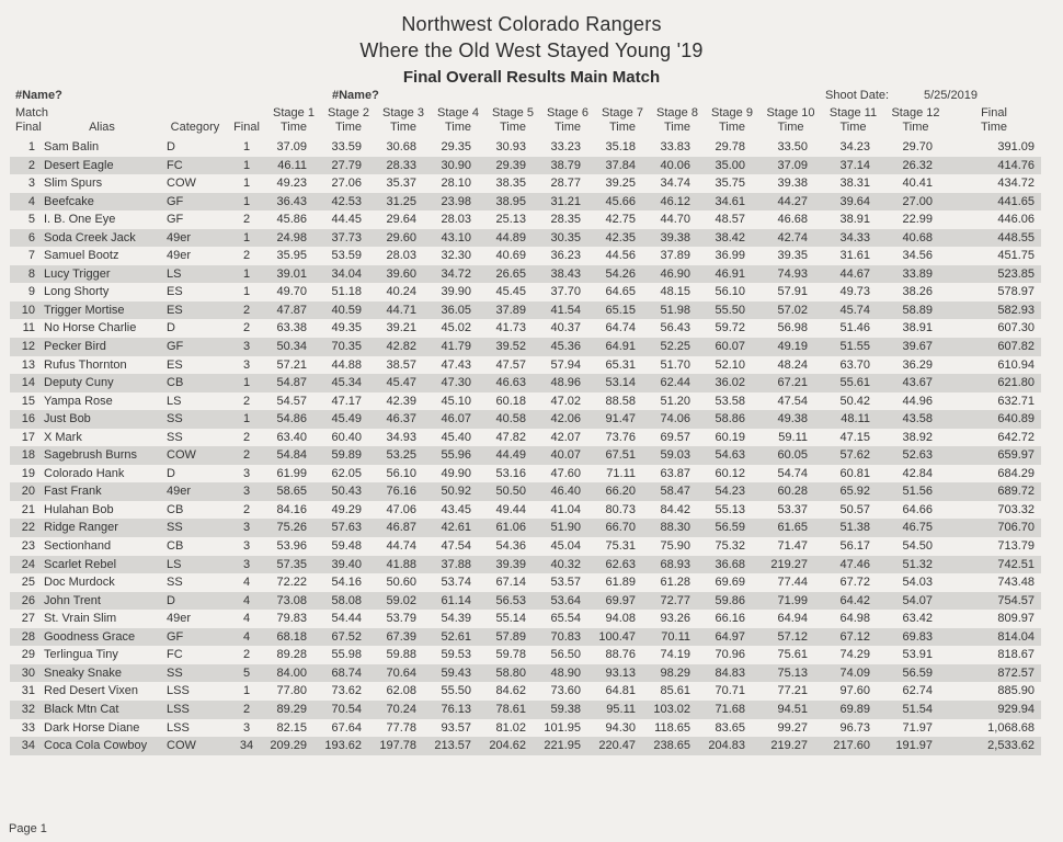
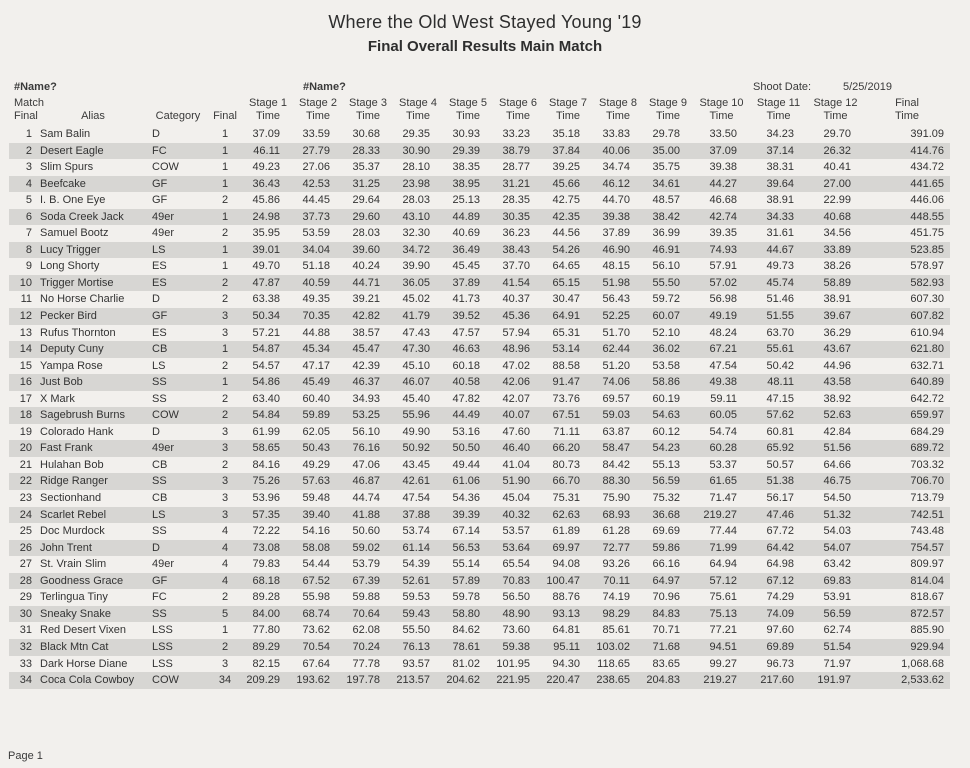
- Northwest Colorado Rangers
  Where the Old West Stayed Young '19
  Final Overall Results Main Match
  #Name?
  #Name?
  Shoot Date:
  5/25/2019
  MatchFinal	Alias	Category	Final	Stage 1Time	Stage 2Time	Stage 3Time	Stage 4Time	Stage 5Time	Stage 6Time	Stage 7Time	Stage 8Time	Stage 9Time	Stage 10Time	Stage 11Time	Stage 12Time	FinalTime
  1	Sam Balin	D	1	37.09	33.59	30.68	29.35	30.93	33.23	35.18	33.83	29.78	33.50	34.23	29.70	391.09
  2	Desert Eagle	FC	1	46.11	27.79	28.33	30.90	29.39	38.79	37.84	40.06	35.00	37.09	37.14	26.32	414.76
  3	Slim Spurs	COW	1	49.23	27.06	35.37	28.10	38.35	28.77	39.25	34.74	35.75	39.38	38.31	40.41	434.72
  4	Beefcake	GF	1	36.43	42.53	31.25	23.98	38.95	31.21	45.66	46.12	34.61	44.27	39.64	27.00	441.65
  5	I. B. One Eye	GF	2	45.86	44.45	29.64	28.03	25.13	28.35	42.75	44.70	48.57	46.68	38.91	22.99	446.06
  6	Soda Creek Jack	49er	1	24.98	37.73	29.60	43.10	44.89	30.35	42.35	39.38	38.42	42.74	34.33	40.68	448.55
  7	Samuel Bootz	49er	2	35.95	53.59	28.03	32.30	40.69	36.23	44.56	37.89	36.99	39.35	31.61	34.56	451.75
- 8	Lucy Trigger	LS	1	39.01	34.04	39.60	34.72	26.65	38.43	54.26	46.90	46.91	74.93	44.67	33.89	523.85
+ 8	Lucy Trigger	LS	1	39.01	34.04	39.60	34.72	36.49	38.43	54.26	46.90	46.91	74.93	44.67	33.89	523.85
  9	Long Shorty	ES	1	49.70	51.18	40.24	39.90	45.45	37.70	64.65	48.15	56.10	57.91	49.73	38.26	578.97
  10	Trigger Mortise	ES	2	47.87	40.59	44.71	36.05	37.89	41.54	65.15	51.98	55.50	57.02	45.74	58.89	582.93
- 11	No Horse Charlie	D	2	63.38	49.35	39.21	45.02	41.73	40.37	64.74	56.43	59.72	56.98	51.46	38.91	607.30
+ 11	No Horse Charlie	D	2	63.38	49.35	39.21	45.02	41.73	40.37	30.47	56.43	59.72	56.98	51.46	38.91	607.30
  12	Pecker Bird	GF	3	50.34	70.35	42.82	41.79	39.52	45.36	64.91	52.25	60.07	49.19	51.55	39.67	607.82
  13	Rufus Thornton	ES	3	57.21	44.88	38.57	47.43	47.57	57.94	65.31	51.70	52.10	48.24	63.70	36.29	610.94
  14	Deputy Cuny	CB	1	54.87	45.34	45.47	47.30	46.63	48.96	53.14	62.44	36.02	67.21	55.61	43.67	621.80
  15	Yampa Rose	LS	2	54.57	47.17	42.39	45.10	60.18	47.02	88.58	51.20	53.58	47.54	50.42	44.96	632.71
  16	Just Bob	SS	1	54.86	45.49	46.37	46.07	40.58	42.06	91.47	74.06	58.86	49.38	48.11	43.58	640.89
  17	X Mark	SS	2	63.40	60.40	34.93	45.40	47.82	42.07	73.76	69.57	60.19	59.11	47.15	38.92	642.72
  18	Sagebrush Burns	COW	2	54.84	59.89	53.25	55.96	44.49	40.07	67.51	59.03	54.63	60.05	57.62	52.63	659.97
  19	Colorado Hank	D	3	61.99	62.05	56.10	49.90	53.16	47.60	71.11	63.87	60.12	54.74	60.81	42.84	684.29
  20	Fast Frank	49er	3	58.65	50.43	76.16	50.92	50.50	46.40	66.20	58.47	54.23	60.28	65.92	51.56	689.72
  21	Hulahan Bob	CB	2	84.16	49.29	47.06	43.45	49.44	41.04	80.73	84.42	55.13	53.37	50.57	64.66	703.32
  22	Ridge Ranger	SS	3	75.26	57.63	46.87	42.61	61.06	51.90	66.70	88.30	56.59	61.65	51.38	46.75	706.70
  23	Sectionhand	CB	3	53.96	59.48	44.74	47.54	54.36	45.04	75.31	75.90	75.32	71.47	56.17	54.50	713.79
  24	Scarlet Rebel	LS	3	57.35	39.40	41.88	37.88	39.39	40.32	62.63	68.93	36.68	219.27	47.46	51.32	742.51
  25	Doc Murdock	SS	4	72.22	54.16	50.60	53.74	67.14	53.57	61.89	61.28	69.69	77.44	67.72	54.03	743.48
  26	John Trent	D	4	73.08	58.08	59.02	61.14	56.53	53.64	69.97	72.77	59.86	71.99	64.42	54.07	754.57
  27	St. Vrain Slim	49er	4	79.83	54.44	53.79	54.39	55.14	65.54	94.08	93.26	66.16	64.94	64.98	63.42	809.97
  28	Goodness Grace	GF	4	68.18	67.52	67.39	52.61	57.89	70.83	100.47	70.11	64.97	57.12	67.12	69.83	814.04
  29	Terlingua Tiny	FC	2	89.28	55.98	59.88	59.53	59.78	56.50	88.76	74.19	70.96	75.61	74.29	53.91	818.67
  30	Sneaky Snake	SS	5	84.00	68.74	70.64	59.43	58.80	48.90	93.13	98.29	84.83	75.13	74.09	56.59	872.57
  31	Red Desert Vixen	LSS	1	77.80	73.62	62.08	55.50	84.62	73.60	64.81	85.61	70.71	77.21	97.60	62.74	885.90
  32	Black Mtn Cat	LSS	2	89.29	70.54	70.24	76.13	78.61	59.38	95.11	103.02	71.68	94.51	69.89	51.54	929.94
  33	Dark Horse Diane	LSS	3	82.15	67.64	77.78	93.57	81.02	101.95	94.30	118.65	83.65	99.27	96.73	71.97	1,068.68
  34	Coca Cola Cowboy	COW	34	209.29	193.62	197.78	213.57	204.62	221.95	220.47	238.65	204.83	219.27	217.60	191.97	2,533.62
  Page 1
